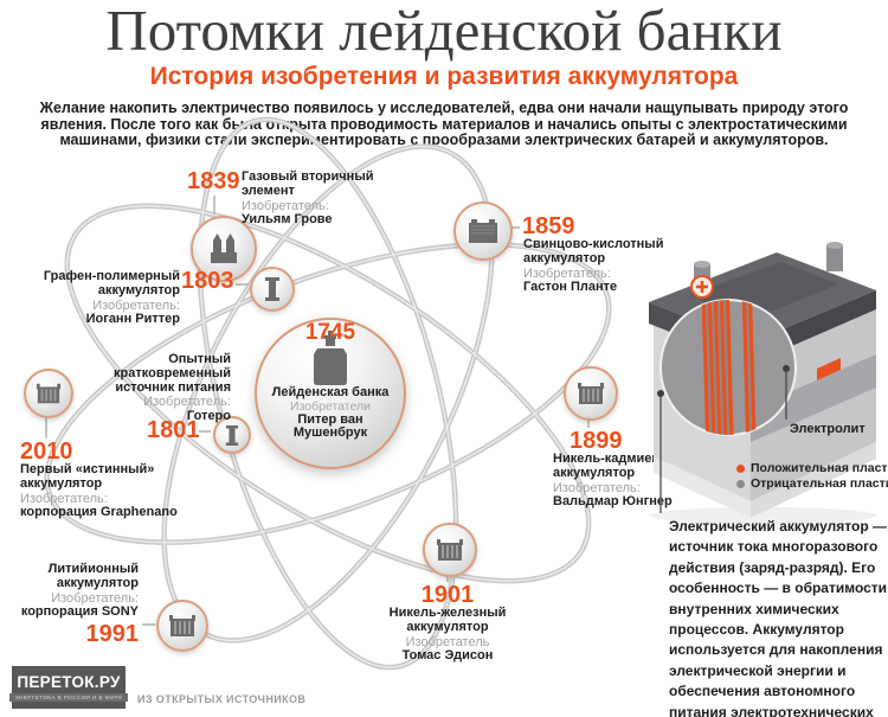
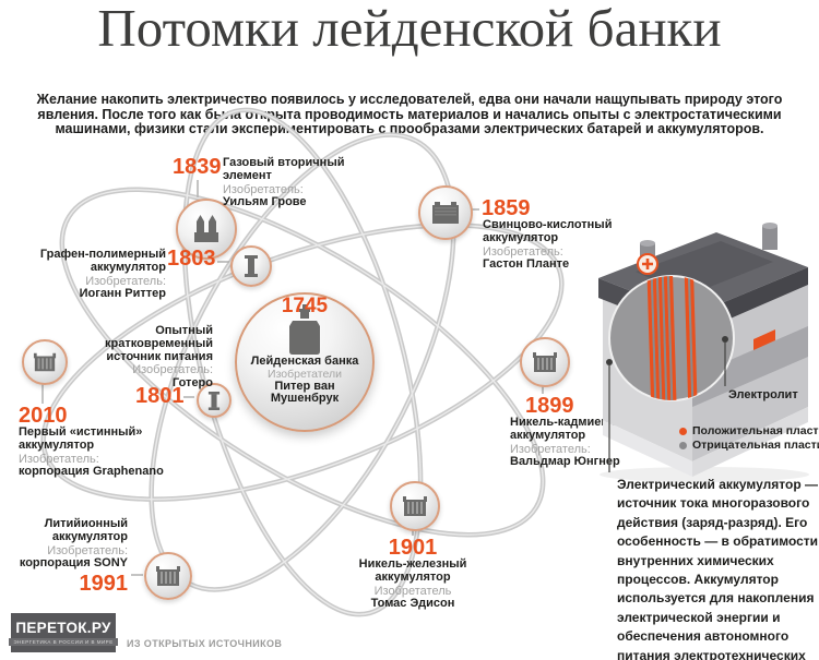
  Потомки лейденской банки
- История изобретения и развития аккумулятора
  Желание накопить электричество появилось у исследователей, едва они начали нащупывать природу этого явления. После того как быа отыта проводимость материалов и начались опыты с электростатическими машинами, физики стали экспериентировать с прообразами электрических батарей и аккумуляторов.
  1745
  Лейденская банка
  Изобретатели
  Питер ван Мушенбрук
  1839
  Газовый вторичный элемент
  Изобретатель:
  Уильям Грове
  1803
  Графен-полимерный аккумулятор
  Изобретатель:
  Иоганн Риттер
  Опытный кратковременный источник питания
  Изобретатель:
  Готеро
  1801
  2010
  Первый «истинный» аккумулятор
  Изобретатель:
  корпорация Graphenano
  1859
  Свинцово-кислотный аккумулятор
  Изобретатель:
  Гастон Планте
  1899
  Никель-кадмие аккумулятор
  Изобретатель:
  Вальдмар Юнгнр
  1901
  Никель-железный аккумулятор
  Изобретатель
  Томас Эдисон
  Литийионный аккумулятор
  Изобретатель:
  корпорация SONY
  1991
  Электролит
  Положительная пласт
  Отрицательная пласт
  Электрический аккумулятор — источник тока многоразового действия (заряд-разряд). Его особенность — в обратимости внутренних химических процессов. Аккумулятор используется для накопления электрической энергии и обеспечения автономного питания электротехнических
  ПЕРЕТОК.РУ
  ИЗ ОТКРЫТЫХ ИСТОЧНИКОВ
